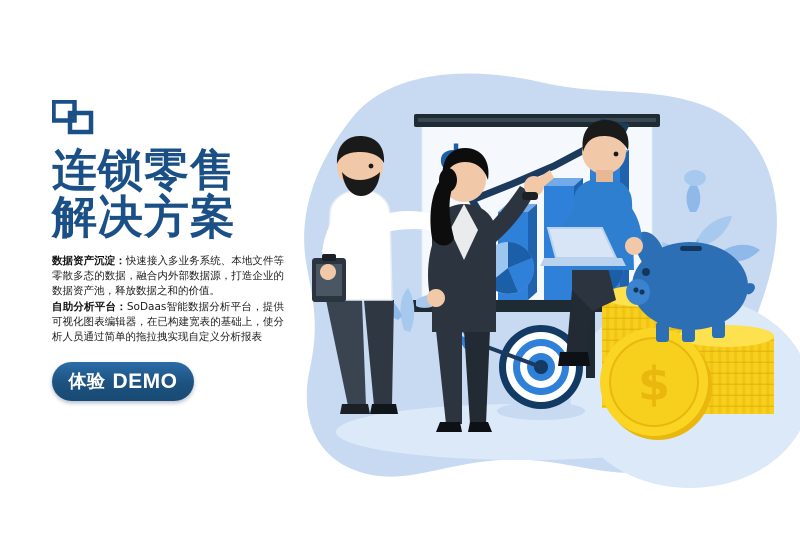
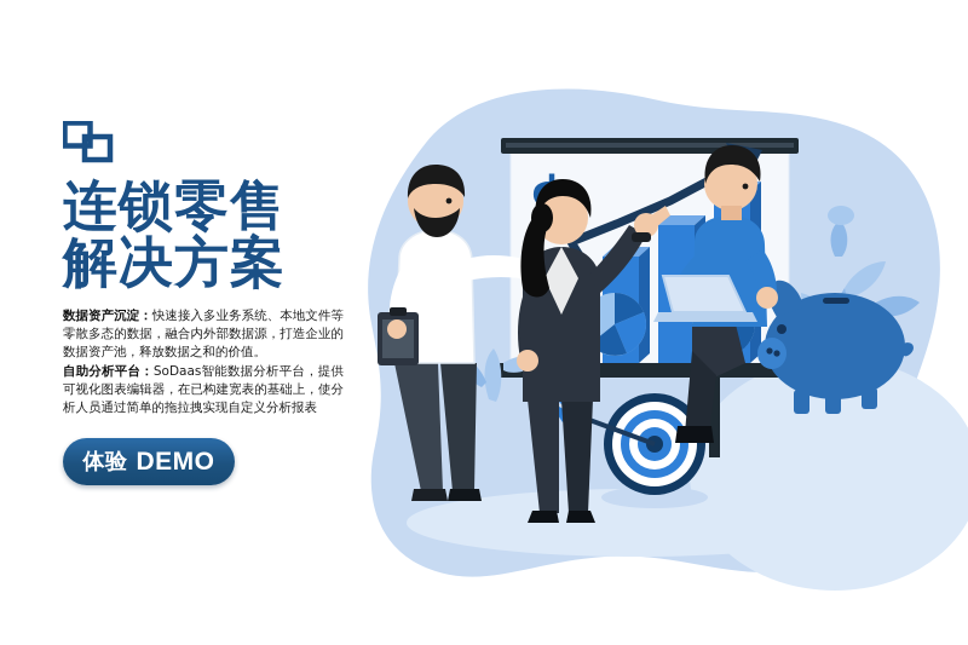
  连锁零售
  解决方案
  数据资产沉淀：快速接入多业务系统、本地文件等零散多态的数据，融合内外部数据源，打造企业的数据资产池，释放数据之和的价值。
  自助分析平台：SoDaas智能数据分析平台，提供可视化图表编辑器，在已构建宽表的基础上，使分析人员通过简单的拖拉拽实现自定义分析报表
  体验
  DEMO
- $
